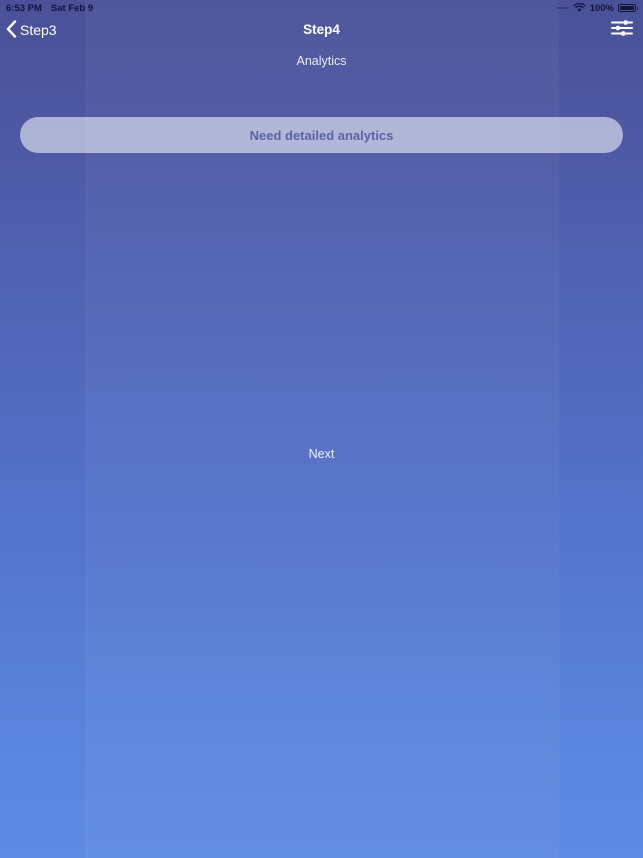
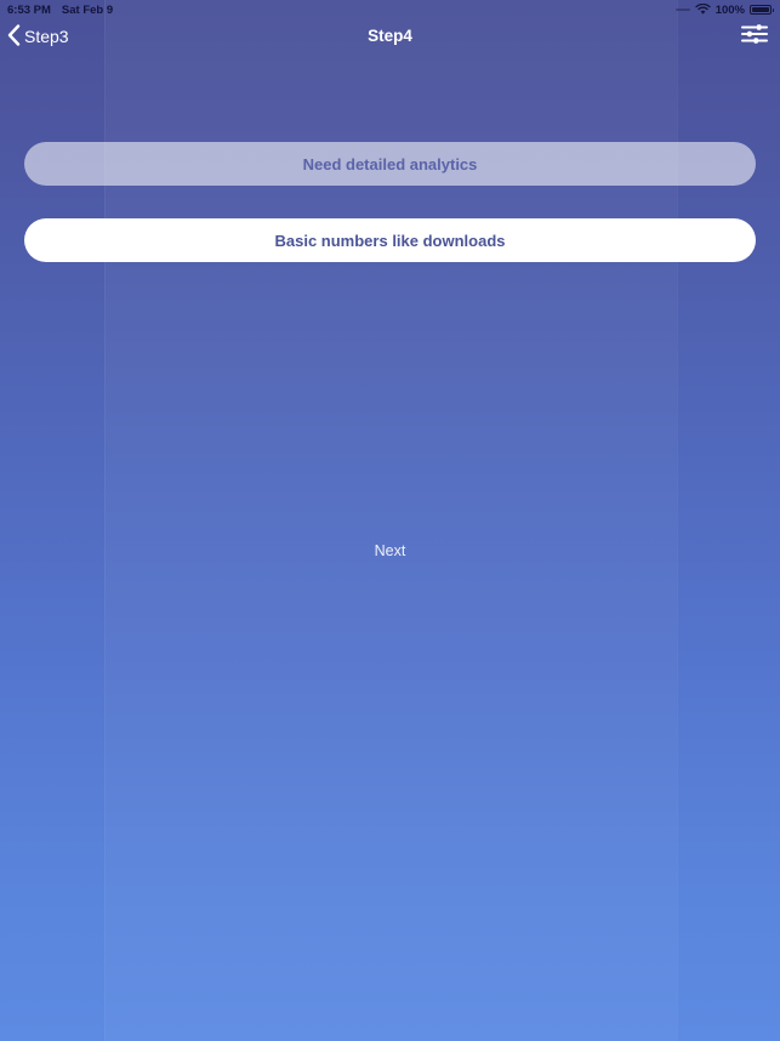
  6:53 PM
  Sat Feb 9
  100%
  Step3
  Step4
- Analytics
  Need detailed analytics
+ Basic numbers like downloads
  Next
